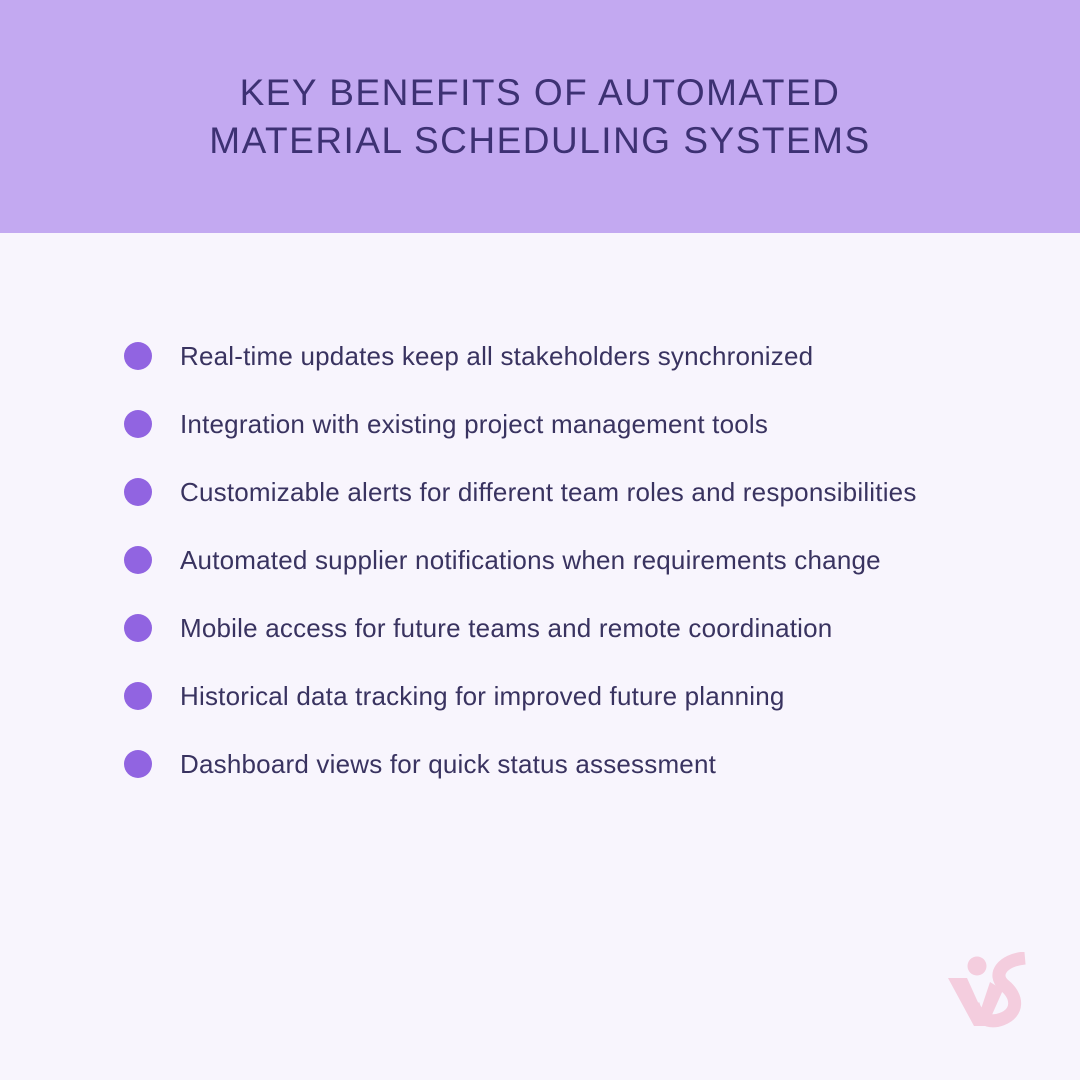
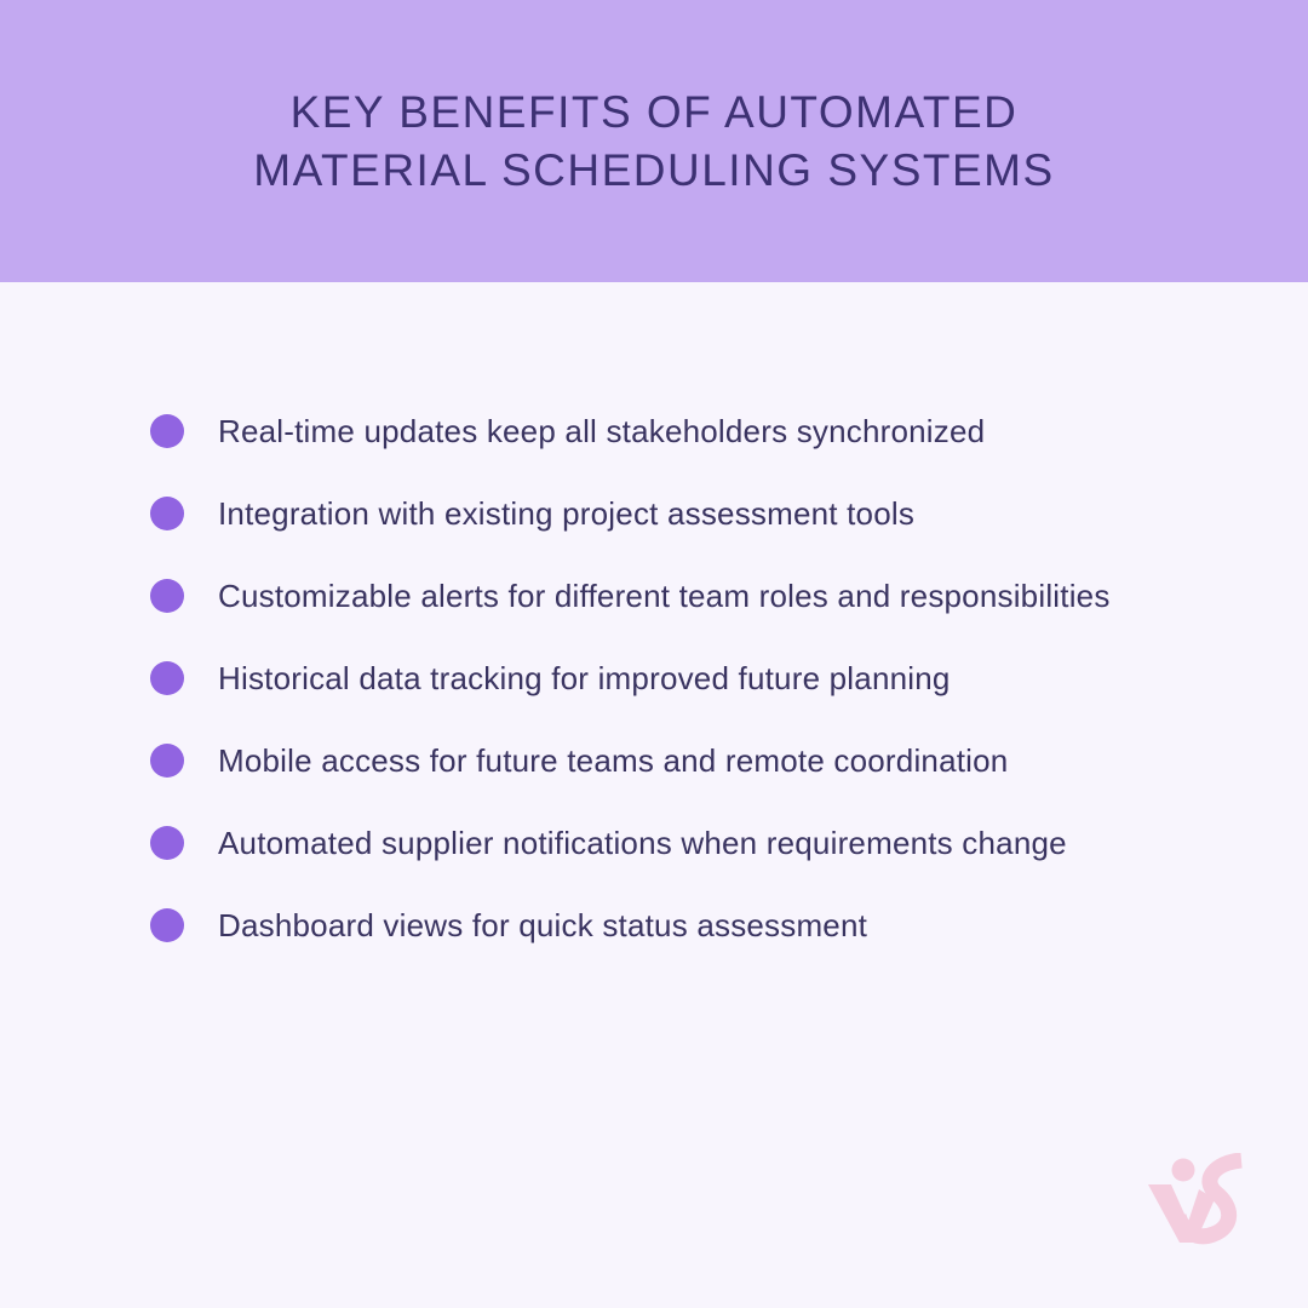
  KEY BENEFITS OF AUTOMATED
  MATERIAL SCHEDULING SYSTEMS
  Real-time updates keep all stakeholders synchronized
- Integration with existing project management tools
+ Integration with existing project assessment tools
  Customizable alerts for different team roles and responsibilities
- Automated supplier notifications when requirements change
+ Historical data tracking for improved future planning
  Mobile access for future teams and remote coordination
- Historical data tracking for improved future planning
+ Automated supplier notifications when requirements change
  Dashboard views for quick status assessment
